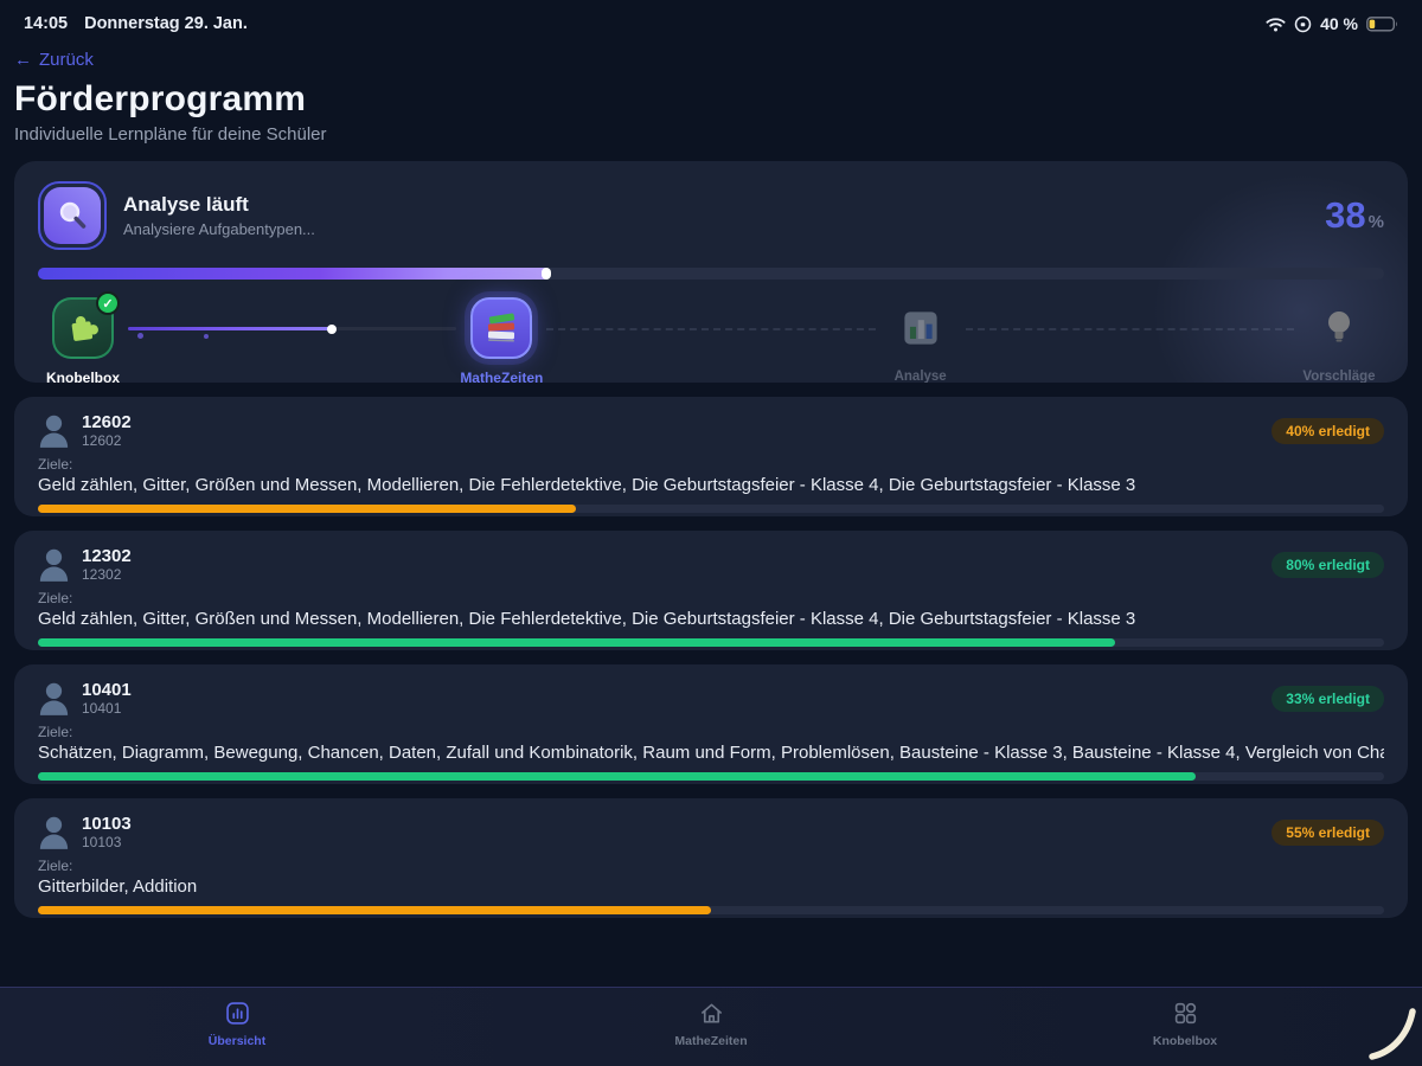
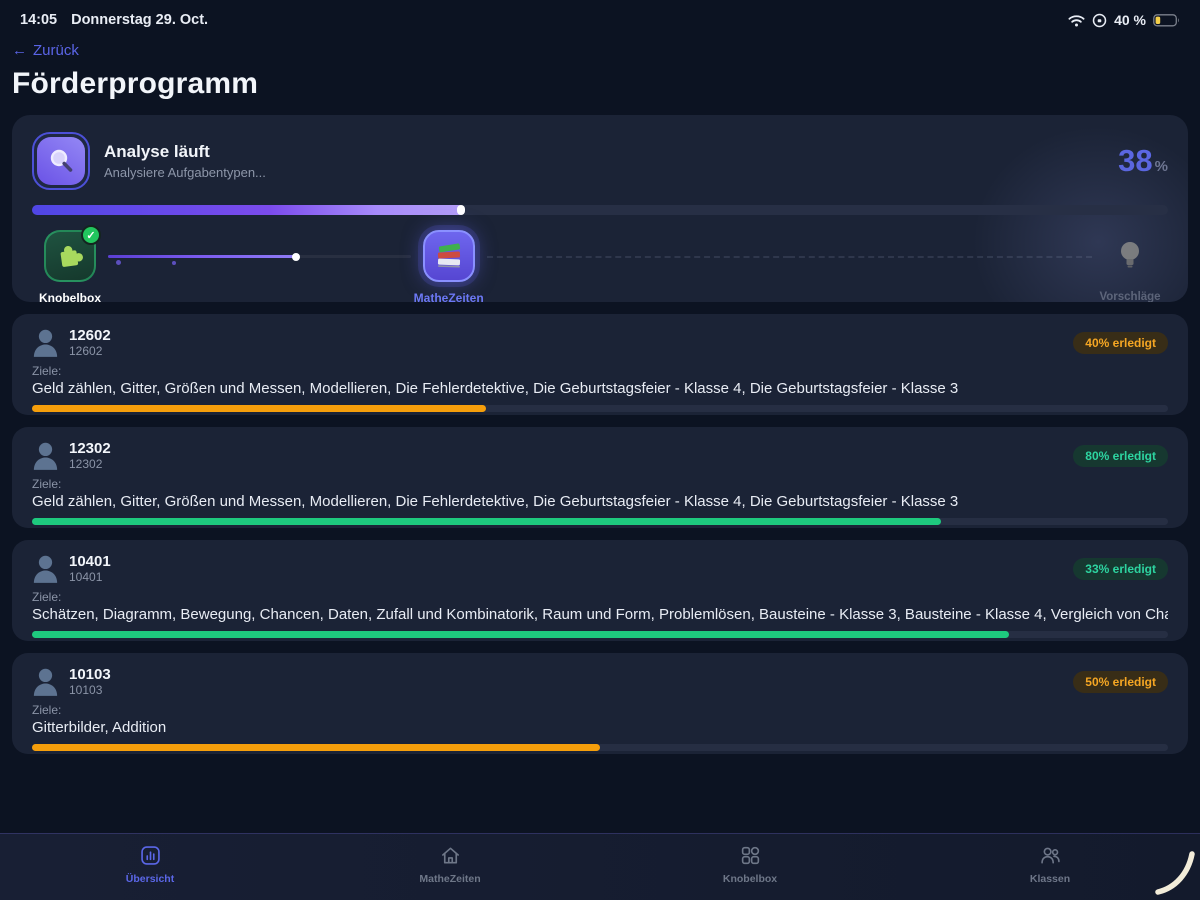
  14:05
- Donnerstag 29. Jan.
+ Donnerstag 29. Oct.
  40 %
  ←
  Zurück
  Förderprogramm
- Individuelle Lernpläne für deine Schüler
  Analyse läuft
  Analysiere Aufgabentypen...
  ✓
  Knobelbox
  MatheZeiten
- Analyse
  Vorschläge
  12602
  12602
  40% erledigt
  Ziele:
  Geld zählen, Gitter, Größen und Messen, Modellieren, Die Fehlerdetektive, Die Geburtstagsfeier - Klasse 4, Die Geburtstagsfeier - Klasse 3
  12302
  12302
  80% erledigt
  Ziele:
  Geld zählen, Gitter, Größen und Messen, Modellieren, Die Fehlerdetektive, Die Geburtstagsfeier - Klasse 4, Die Geburtstagsfeier - Klasse 3
  10401
  10401
  33% erledigt
  Ziele:
  Schätzen, Diagramm, Bewegung, Chancen, Daten, Zufall und Kombinatorik, Raum und Form, Problemlösen, Bausteine - Klasse 3, Bausteine - Klasse 4, Vergleich von Ch
  10103
  10103
- 55% erledigt
+ 50% erledigt
  Ziele:
  Gitterbilder, Addition
  MatheZeiten
  Knobelbox
+ Klassen
